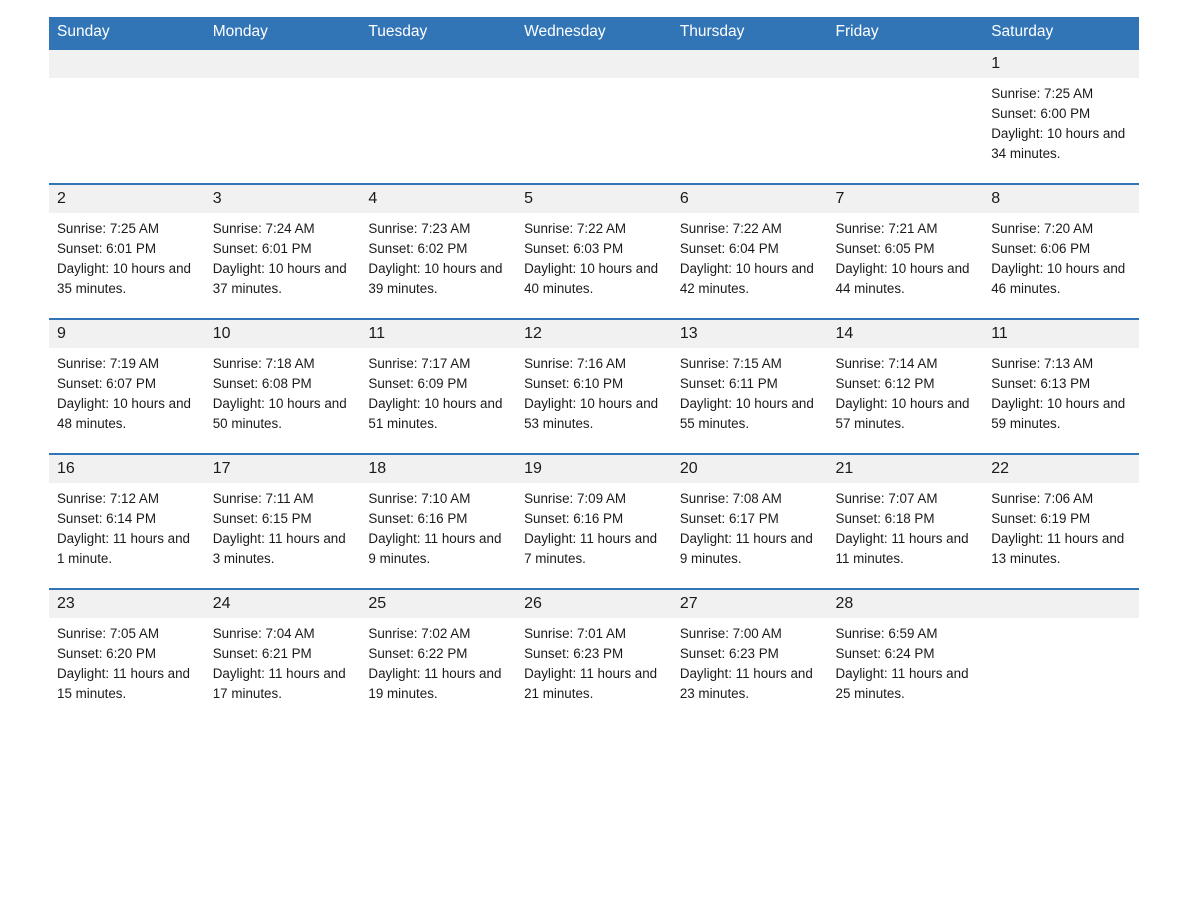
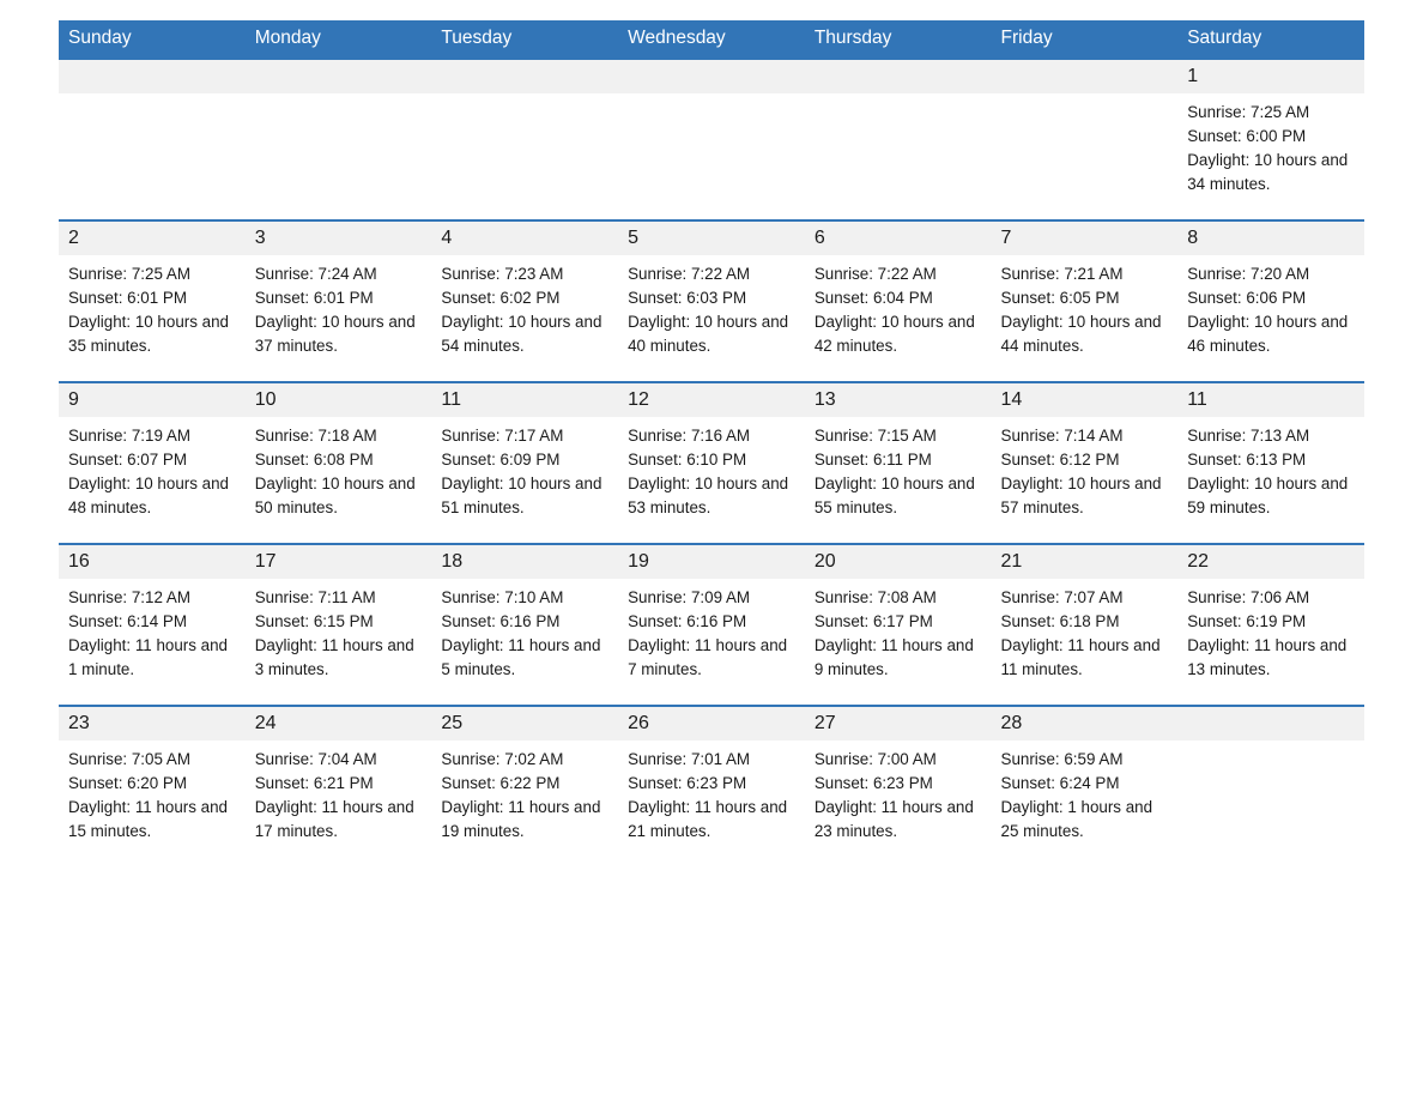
  Sunday	Monday	Tuesday	Wednesday	Thursday	Friday	Saturday
  						1Sunrise: 7:25 AMSunset: 6:00 PMDaylight: 10 hours and 34 minutes.
- 2Sunrise: 7:25 AMSunset: 6:01 PMDaylight: 10 hours and 35 minutes.	3Sunrise: 7:24 AMSunset: 6:01 PMDaylight: 10 hours and 37 minutes.	4Sunrise: 7:23 AMSunset: 6:02 PMDaylight: 10 hours and 39 minutes.	5Sunrise: 7:22 AMSunset: 6:03 PMDaylight: 10 hours and 40 minutes.	6Sunrise: 7:22 AMSunset: 6:04 PMDaylight: 10 hours and 42 minutes.	7Sunrise: 7:21 AMSunset: 6:05 PMDaylight: 10 hours and 44 minutes.	8Sunrise: 7:20 AMSunset: 6:06 PMDaylight: 10 hours and 46 minutes.
+ 2Sunrise: 7:25 AMSunset: 6:01 PMDaylight: 10 hours and 35 minutes.	3Sunrise: 7:24 AMSunset: 6:01 PMDaylight: 10 hours and 37 minutes.	4Sunrise: 7:23 AMSunset: 6:02 PMDaylight: 10 hours and 54 minutes.	5Sunrise: 7:22 AMSunset: 6:03 PMDaylight: 10 hours and 40 minutes.	6Sunrise: 7:22 AMSunset: 6:04 PMDaylight: 10 hours and 42 minutes.	7Sunrise: 7:21 AMSunset: 6:05 PMDaylight: 10 hours and 44 minutes.	8Sunrise: 7:20 AMSunset: 6:06 PMDaylight: 10 hours and 46 minutes.
  9Sunrise: 7:19 AMSunset: 6:07 PMDaylight: 10 hours and 48 minutes.	10Sunrise: 7:18 AMSunset: 6:08 PMDaylight: 10 hours and 50 minutes.	11Sunrise: 7:17 AMSunset: 6:09 PMDaylight: 10 hours and 51 minutes.	12Sunrise: 7:16 AMSunset: 6:10 PMDaylight: 10 hours and 53 minutes.	13Sunrise: 7:15 AMSunset: 6:11 PMDaylight: 10 hours and 55 minutes.	14Sunrise: 7:14 AMSunset: 6:12 PMDaylight: 10 hours and 57 minutes.	11Sunrise: 7:13 AMSunset: 6:13 PMDaylight: 10 hours and 59 minutes.
- 16Sunrise: 7:12 AMSunset: 6:14 PMDaylight: 11 hours and 1 minute.	17Sunrise: 7:11 AMSunset: 6:15 PMDaylight: 11 hours and 3 minutes.	18Sunrise: 7:10 AMSunset: 6:16 PMDaylight: 11 hours and 9 minutes.	19Sunrise: 7:09 AMSunset: 6:16 PMDaylight: 11 hours and 7 minutes.	20Sunrise: 7:08 AMSunset: 6:17 PMDaylight: 11 hours and 9 minutes.	21Sunrise: 7:07 AMSunset: 6:18 PMDaylight: 11 hours and 11 minutes.	22Sunrise: 7:06 AMSunset: 6:19 PMDaylight: 11 hours and 13 minutes.
+ 16Sunrise: 7:12 AMSunset: 6:14 PMDaylight: 11 hours and 1 minute.	17Sunrise: 7:11 AMSunset: 6:15 PMDaylight: 11 hours and 3 minutes.	18Sunrise: 7:10 AMSunset: 6:16 PMDaylight: 11 hours and 5 minutes.	19Sunrise: 7:09 AMSunset: 6:16 PMDaylight: 11 hours and 7 minutes.	20Sunrise: 7:08 AMSunset: 6:17 PMDaylight: 11 hours and 9 minutes.	21Sunrise: 7:07 AMSunset: 6:18 PMDaylight: 11 hours and 11 minutes.	22Sunrise: 7:06 AMSunset: 6:19 PMDaylight: 11 hours and 13 minutes.
- 23Sunrise: 7:05 AMSunset: 6:20 PMDaylight: 11 hours and 15 minutes.	24Sunrise: 7:04 AMSunset: 6:21 PMDaylight: 11 hours and 17 minutes.	25Sunrise: 7:02 AMSunset: 6:22 PMDaylight: 11 hours and 19 minutes.	26Sunrise: 7:01 AMSunset: 6:23 PMDaylight: 11 hours and 21 minutes.	27Sunrise: 7:00 AMSunset: 6:23 PMDaylight: 11 hours and 23 minutes.	28Sunrise: 6:59 AMSunset: 6:24 PMDaylight: 11 hours and 25 minutes.
+ 23Sunrise: 7:05 AMSunset: 6:20 PMDaylight: 11 hours and 15 minutes.	24Sunrise: 7:04 AMSunset: 6:21 PMDaylight: 11 hours and 17 minutes.	25Sunrise: 7:02 AMSunset: 6:22 PMDaylight: 11 hours and 19 minutes.	26Sunrise: 7:01 AMSunset: 6:23 PMDaylight: 11 hours and 21 minutes.	27Sunrise: 7:00 AMSunset: 6:23 PMDaylight: 11 hours and 23 minutes.	28Sunrise: 6:59 AMSunset: 6:24 PMDaylight: 1 hours and 25 minutes.
